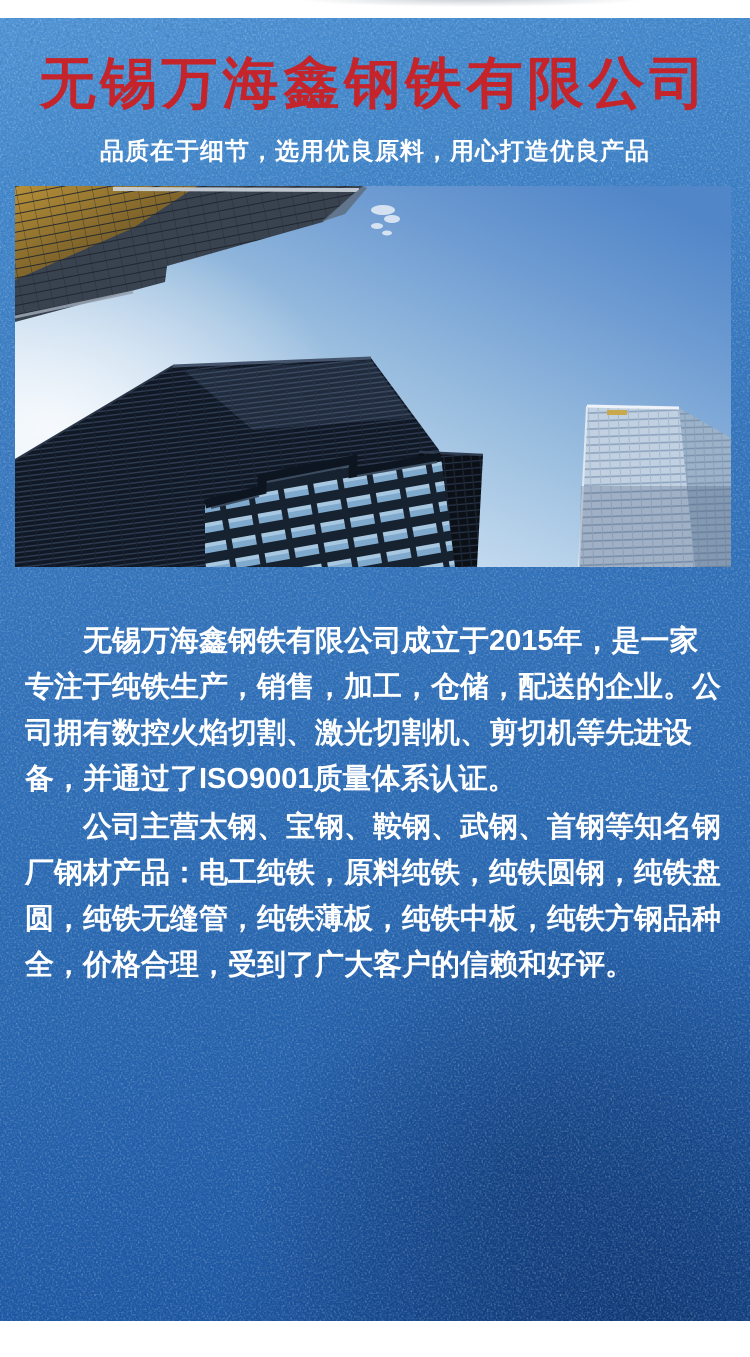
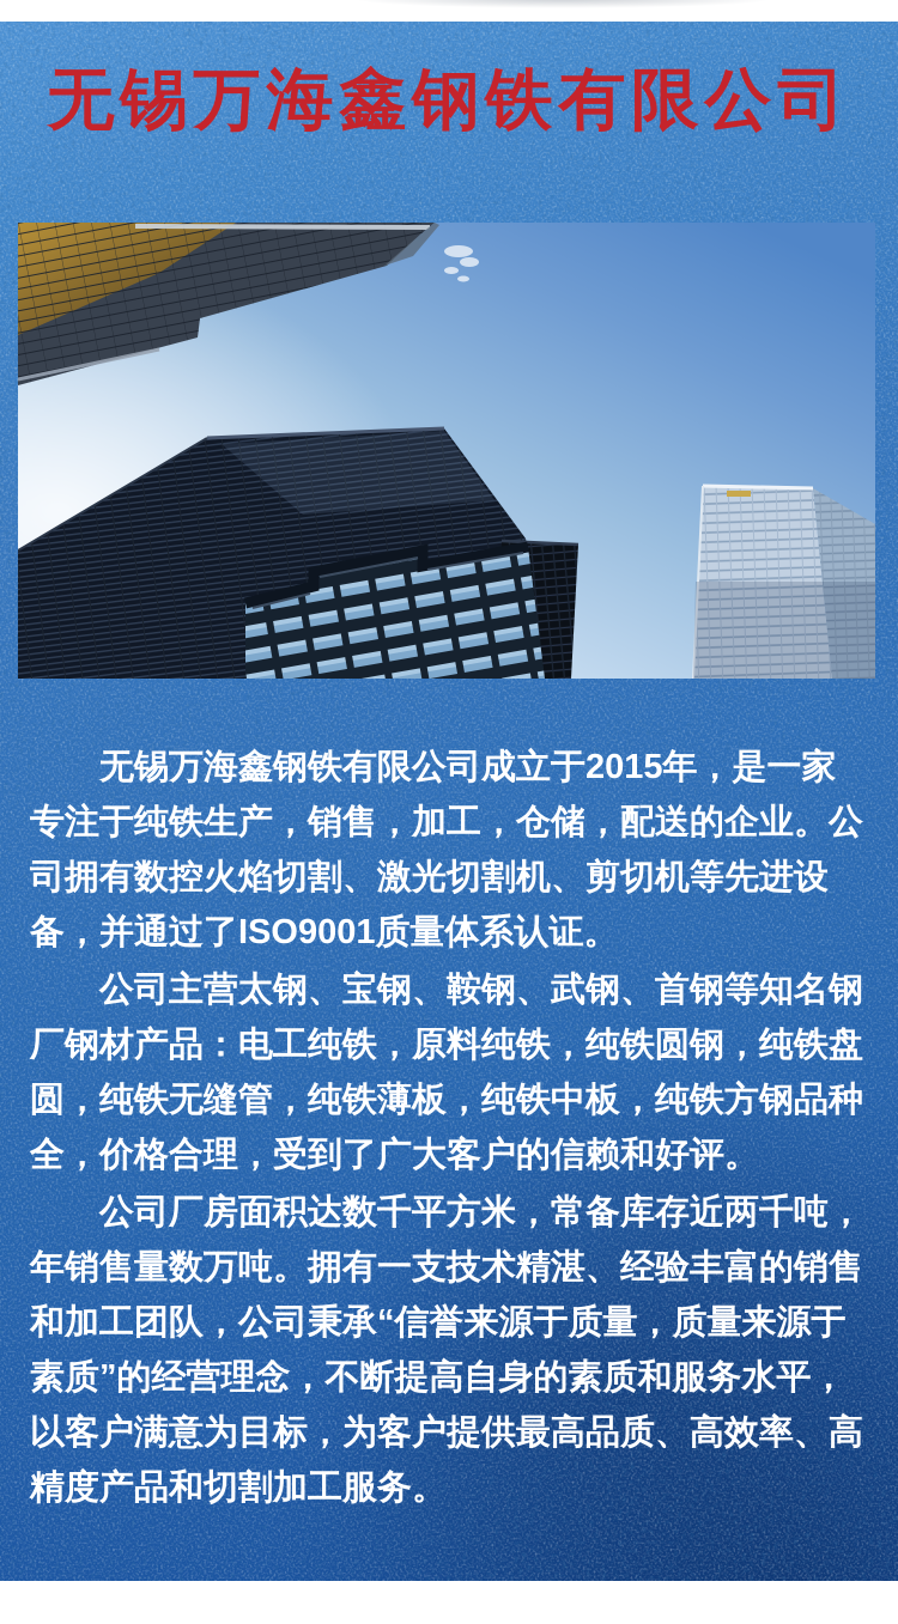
  无锡万海鑫钢铁有限公司
- 品质在于细节，选用优良原料，用心打造优良产品
  无锡万海鑫钢铁有限公司成立于2015年，是一家专注于纯铁生产，销售，加工，仓储，配送的企业。公司拥有数控火焰切割、激光切割机、剪切机等先进设备，并通过了ISO9001质量体系认证。
  公司主营太钢、宝钢、鞍钢、武钢、首钢等知名钢厂钢材产品：电工纯铁，原料纯铁，纯铁圆钢，纯铁盘圆，纯铁无缝管，纯铁薄板，纯铁中板，纯铁方钢品种全，价格合理，受到了广大客户的信赖和好评。
+ 公司厂房面积达数千平方米，常备库存近两千吨，年销售量数万吨。拥有一支技术精湛、经验丰富的销售和加工团队，公司秉承“信誉来源于质量，质量来源于素质”的经营理念，不断提高自身的素质和服务水平，以客户满意为目标，为客户提供最高品质、高效率、高精度产品和切割加工服务。
